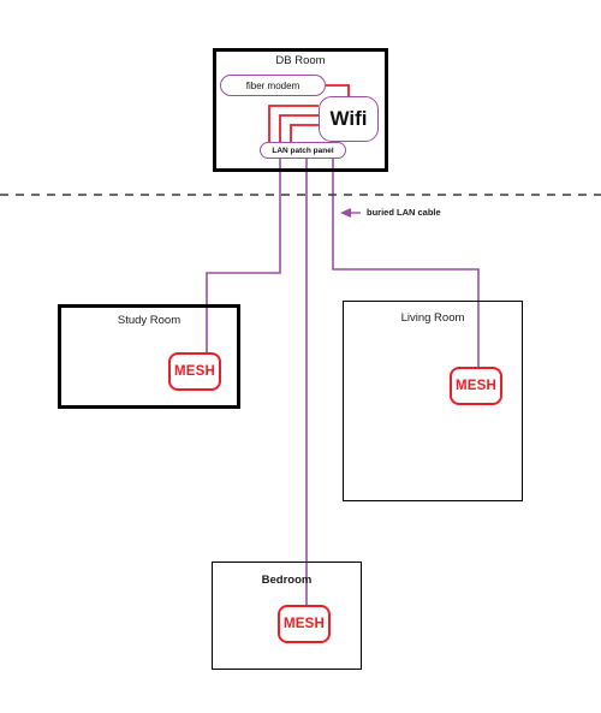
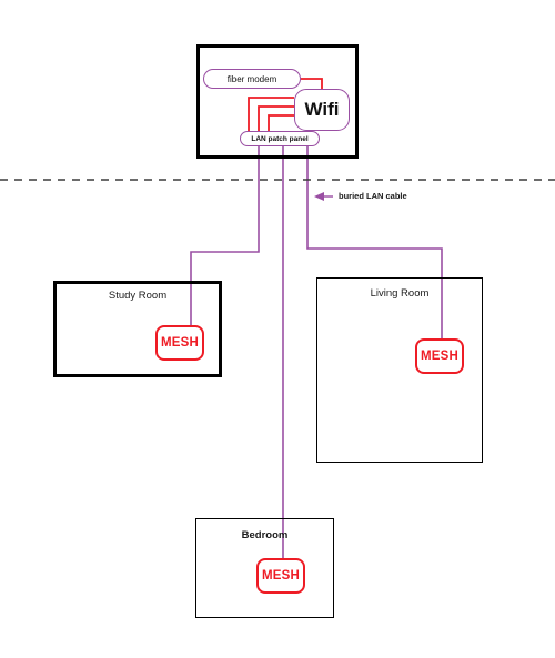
- DB Room
  Study Room
  Living Room
  Bedroom
  fiber modem
  Wifi
  MESH
  MESH
  MESH
  buried LAN cable
